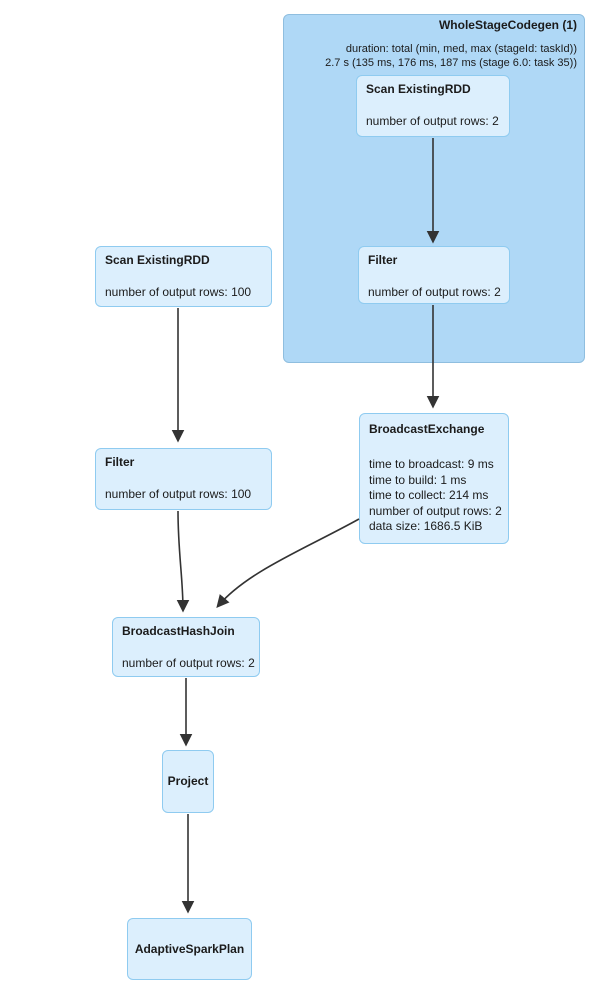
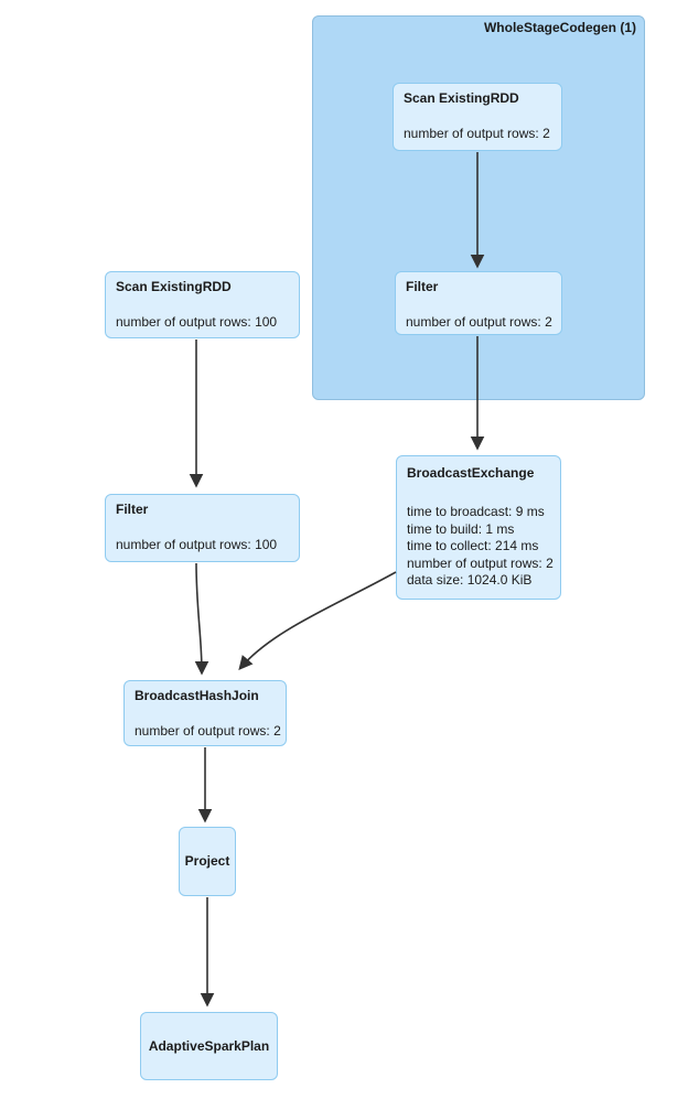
  WholeStageCodegen (1)
- duration: total (min, med, max (stageId: taskId))
- 2.7 s (135 ms, 176 ms, 187 ms (stage 6.0: task 35))
  Scan ExistingRDD
  number of output rows: 2
  Filter
  number of output rows: 2
  Scan ExistingRDD
  number of output rows: 100
  Filter
  number of output rows: 100
  BroadcastExchange
  time to broadcast: 9 ms
  time to build: 1 ms
  time to collect: 214 ms
  number of output rows: 2
- data size: 1686.5 KiB
+ data size: 1024.0 KiB
  BroadcastHashJoin
  number of output rows:
  Project
  AdaptiveSparkPlan
